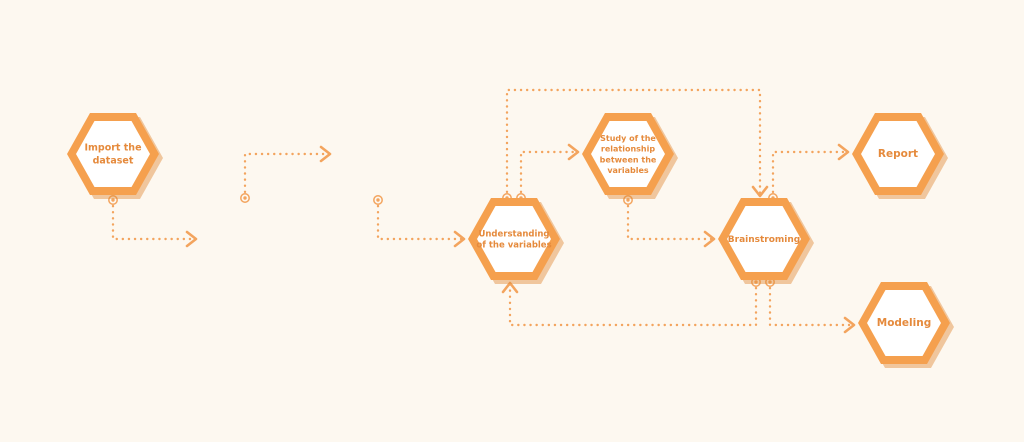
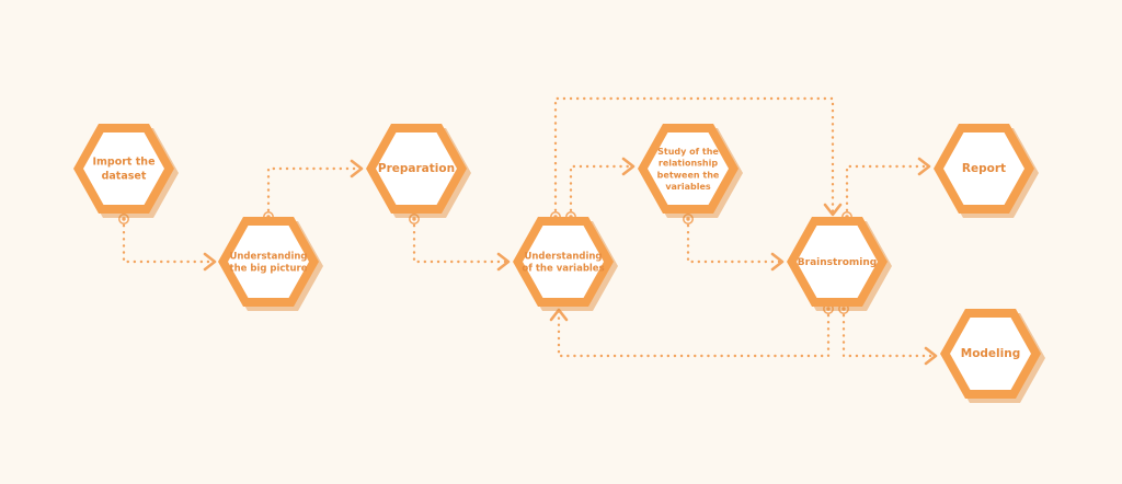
  Import the dataset
+ Understanding the big picture
+ Preparation
  Understanding of the variables
  Study of the relationship between the variables
  Brainstroming
  Report
  Modeling
